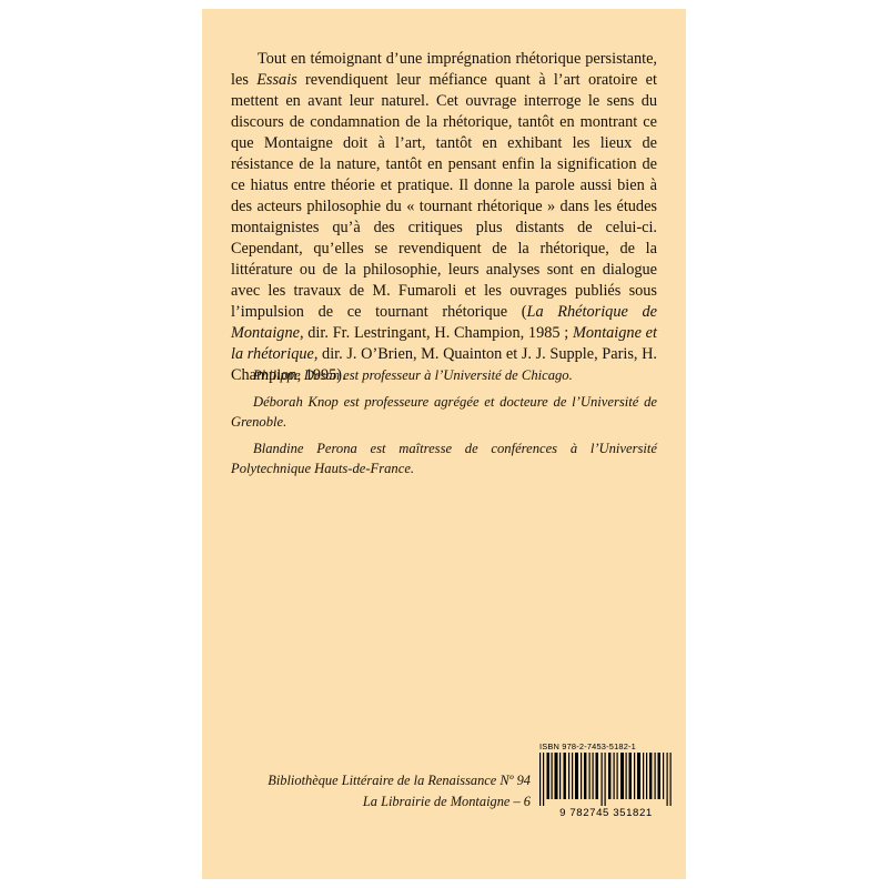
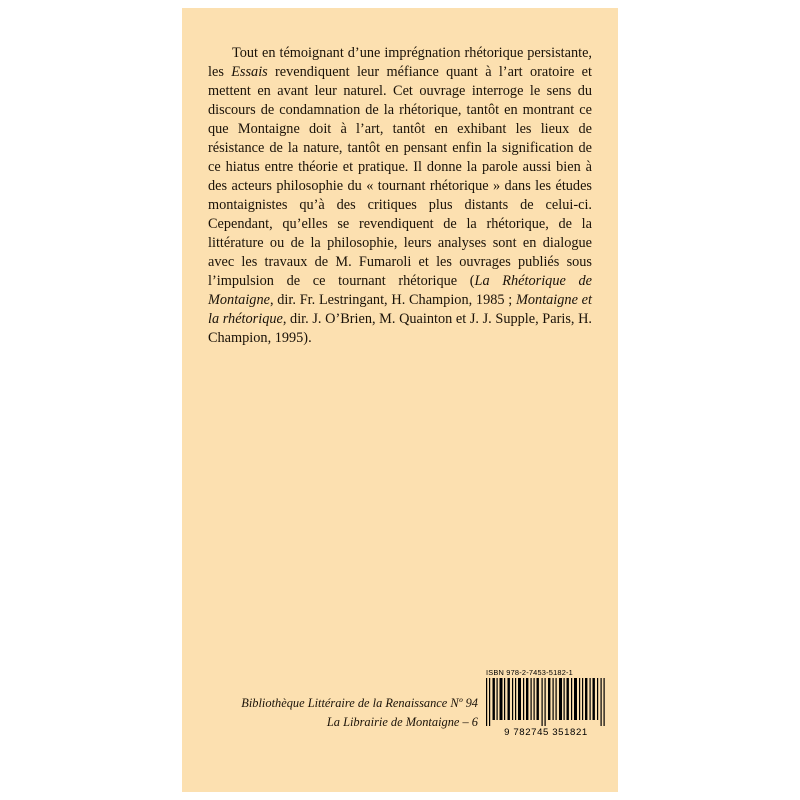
  Tout en témoignant d’une imprégnation rhétorique persistante, les Essais revendiquent leur méfiance quant à l’art oratoire et mettent en avant leur naturel. Cet ouvrage interroge le sens du discours de condamnation de la rhétorique, tantôt en montrant ce que Montaigne doit à l’art, tantôt en exhibant les lieux de résistance de la nature, tantôt en pensant enfin la signification de ce hiatus entre théorie et pratique. Il donne la parole aussi bien à des acteurs philosophie du « tournant rhétorique » dans les études montaignistes qu’à des critiques plus distants de celui-ci. Cependant, qu’elles se revendiquent de la rhétorique, de la littérature ou de la philosophie, leurs analyses sont en dialogue avec les travaux de M. Fumaroli et les ouvrages publiés sous l’impulsion de ce tournant rhétorique (La Rhétorique de Montaigne, dir. Fr. Lestringant, H. Champion, 1985 ; Montaigne et la rhétorique, dir. J. O’Brien, M. Quainton et J. J. Supple, Paris, H. Champion, 1995).
- Philippe Desan est professeur à l’Université de Chicago.
- Déborah Knop est professeure agrégée et docteure de l’Université de Grenoble.
- Blandine Perona est maîtresse de conférences à l’Université Polytechnique Hauts-de-France.
  Bibliothèque Littéraire de la Renaissance Nº 94
  La Librairie de Montaigne – 6
  ISBN 978-2-7453-5182-1
  9 782745 351821
